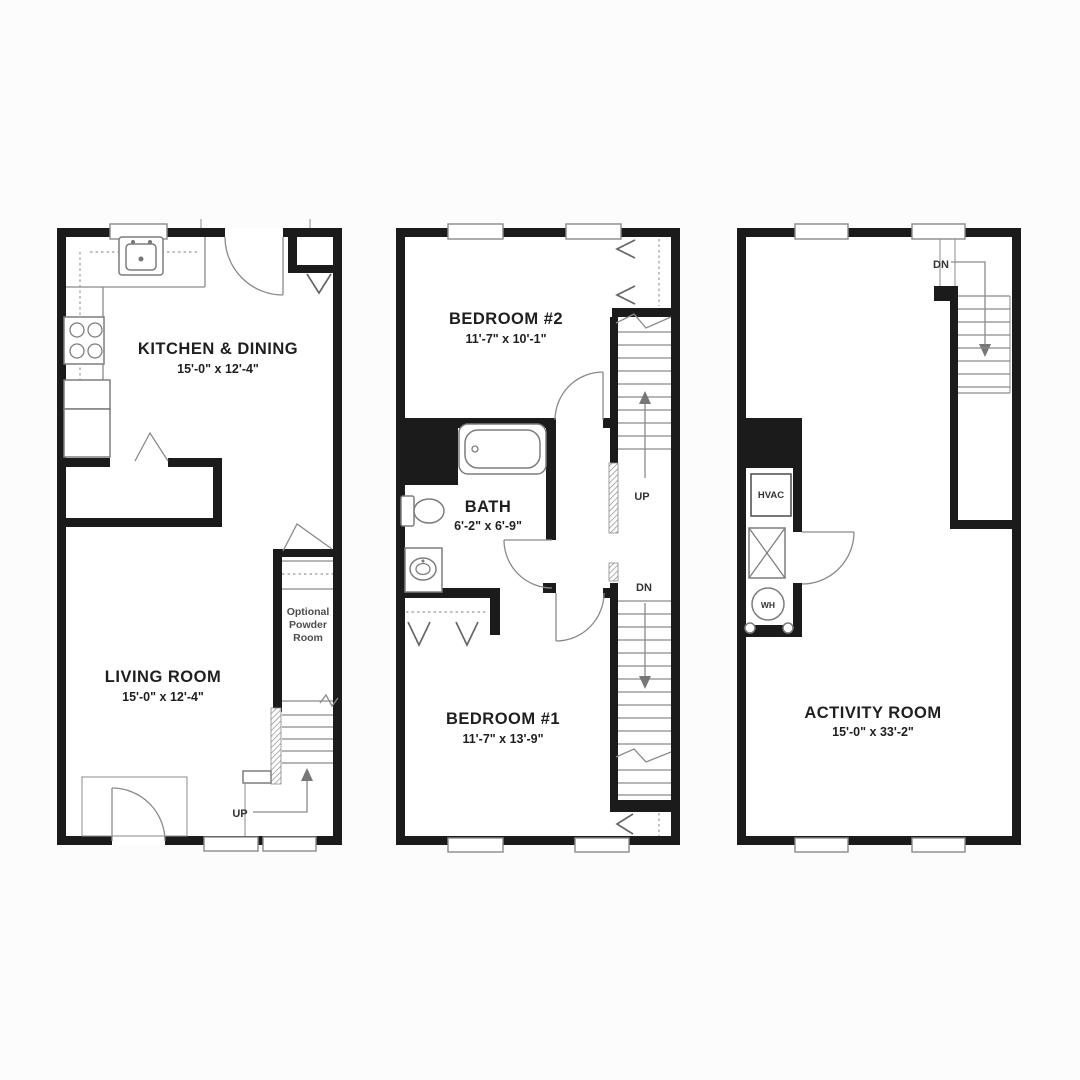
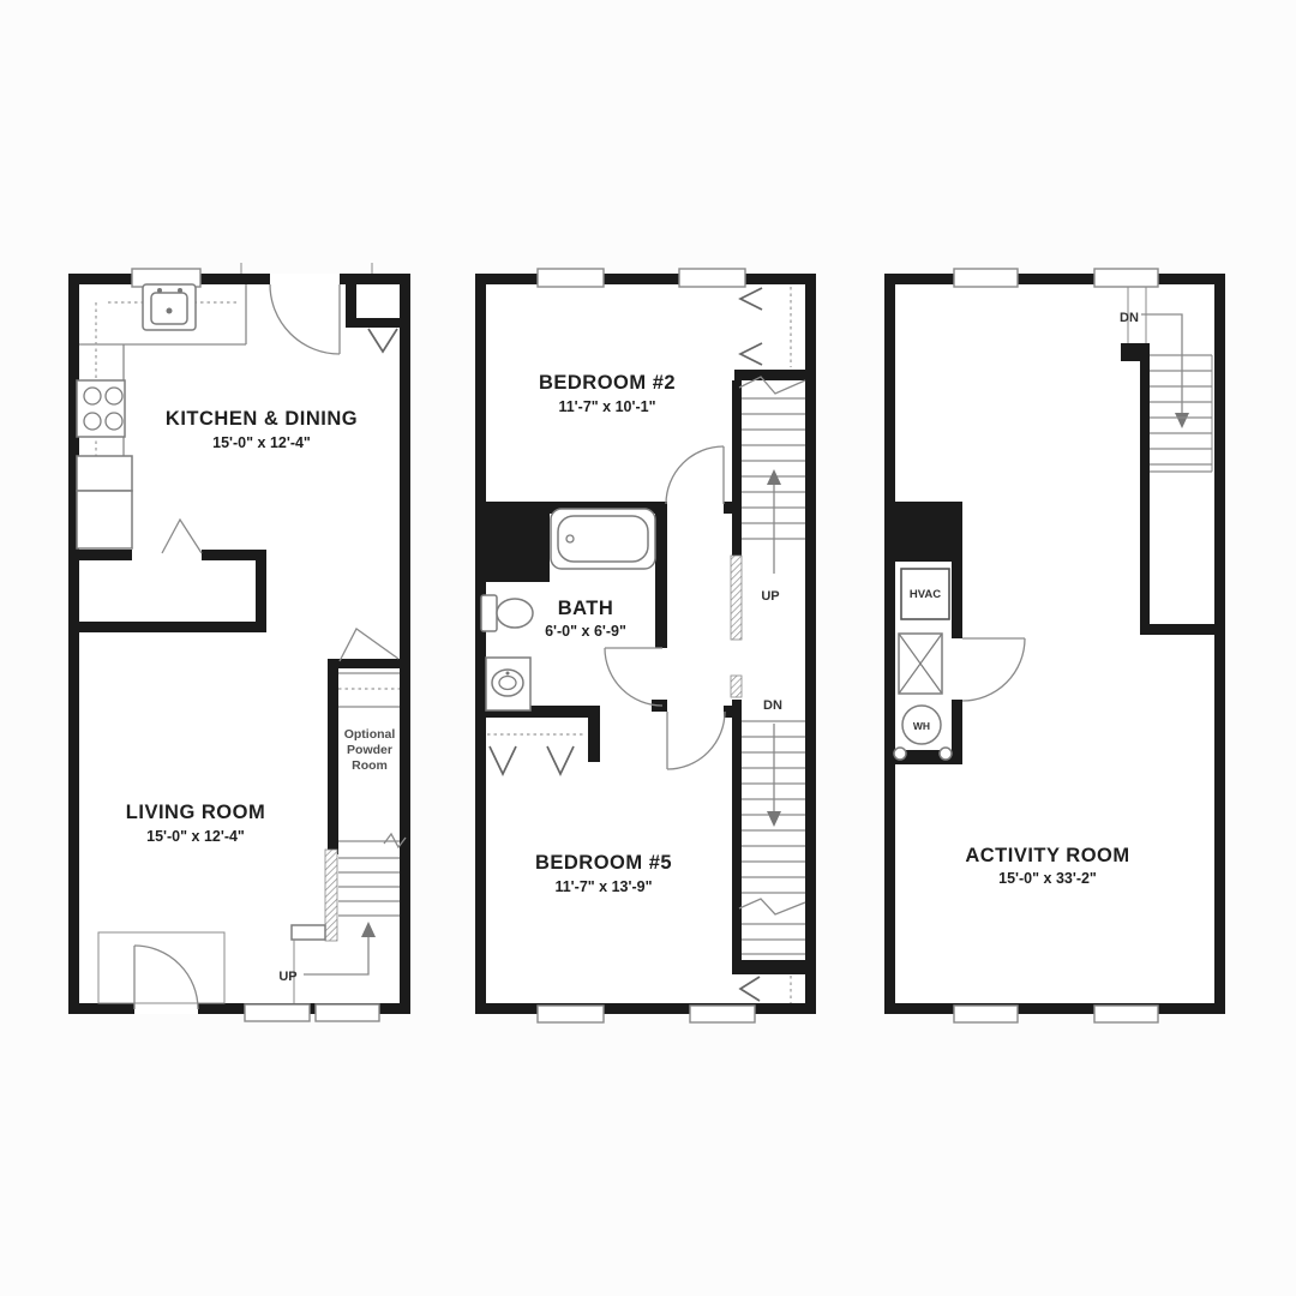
  UP
  KITCHEN & DINING
  15'-0" x 12'-4"
  LIVING ROOM
  15'-0" x 12'-4"
  Optional
  Powder
  Room
  UP
  DN
  BEDROOM #2
  11'-7" x 10'-1"
  BATH
- 6'-2" x 6'-9"
+ 6'-0" x 6'-9"
- BEDROOM #1
+ BEDROOM #5
  11'-7" x 13'-9"
  DN
  HVAC
  WH
  ACTIVITY ROOM
  15'-0" x 33'-2"
